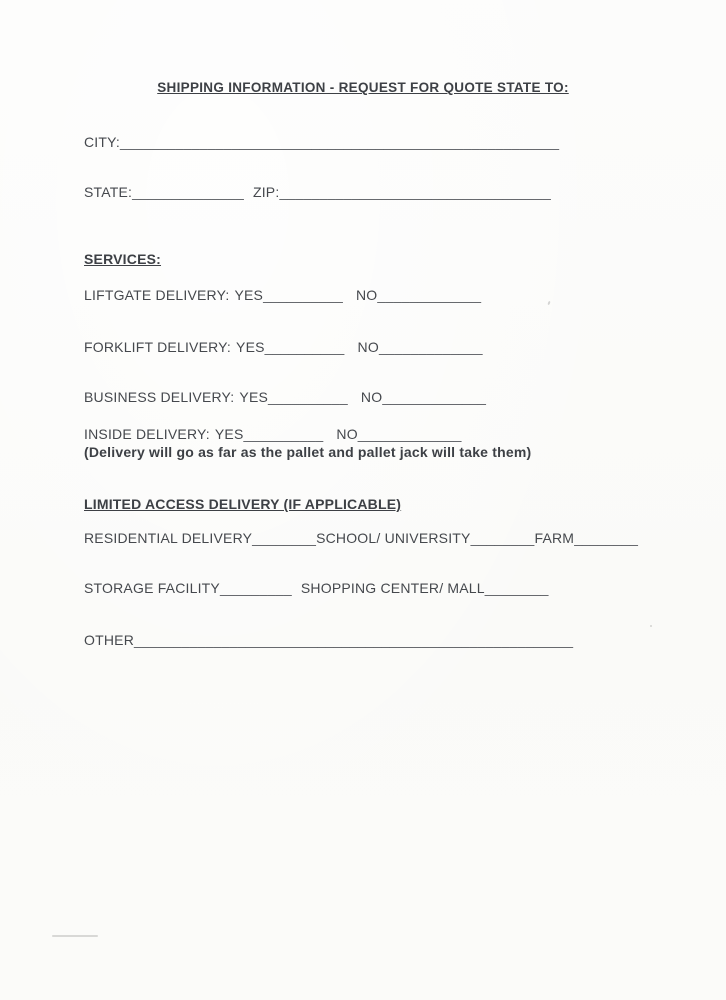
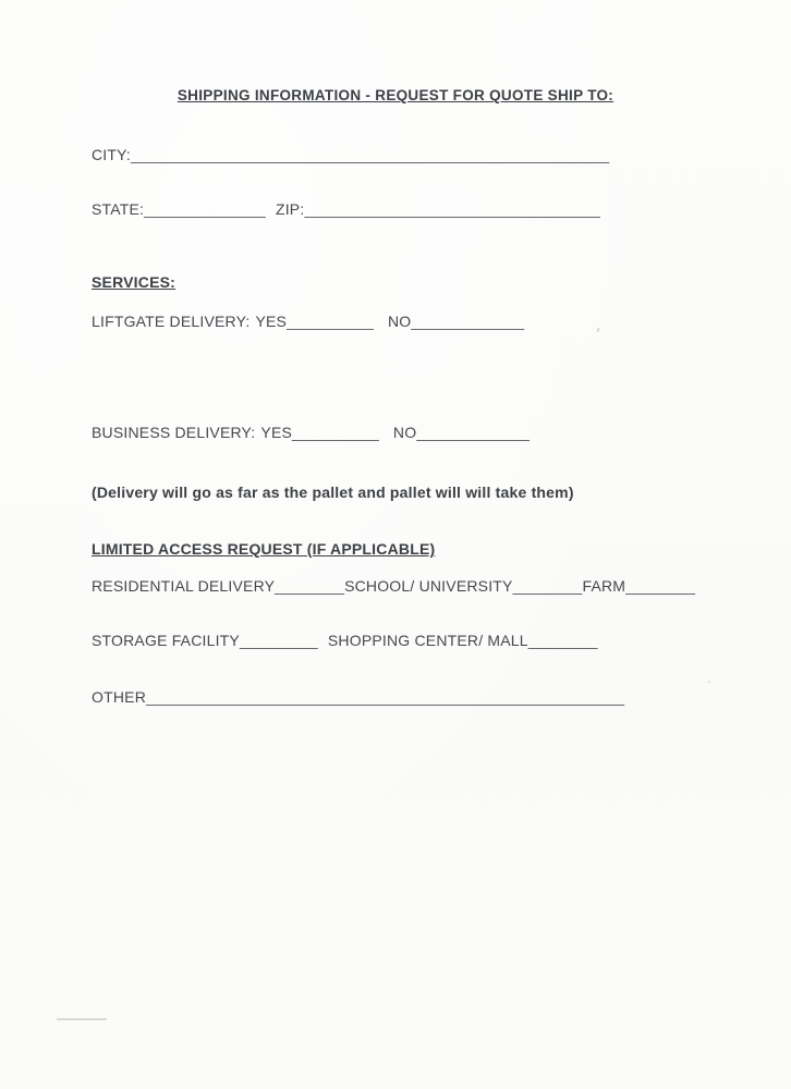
- SHIPPING INFORMATION - REQUEST FOR QUOTE STATE TO:
+ SHIPPING INFORMATION - REQUEST FOR QUOTE SHIP TO:
  CITY:_______________________________________________________
  STATE:______________ ZIP:__________________________________
  SERVICES:
  LIFTGATE DELIVERY: YES__________ NO_____________
- FORKLIFT DELIVERY: YES__________ NO_____________
  BUSINESS DELIVERY: YES__________ NO_____________
- INSIDE DELIVERY: YES__________ NO_____________
- (Delivery will go as far as the pallet and pallet jack will take them)
+ (Delivery will go as far as the pallet and pallet will will take them)
- LIMITED ACCESS DELIVERY (IF APPLICABLE)
+ LIMITED ACCESS REQUEST (IF APPLICABLE)
  RESIDENTIAL DELIVERY________SCHOOL/ UNIVERSITY________FARM________
  STORAGE FACILITY_________ SHOPPING CENTER/ MALL________
  OTHER_______________________________________________________
